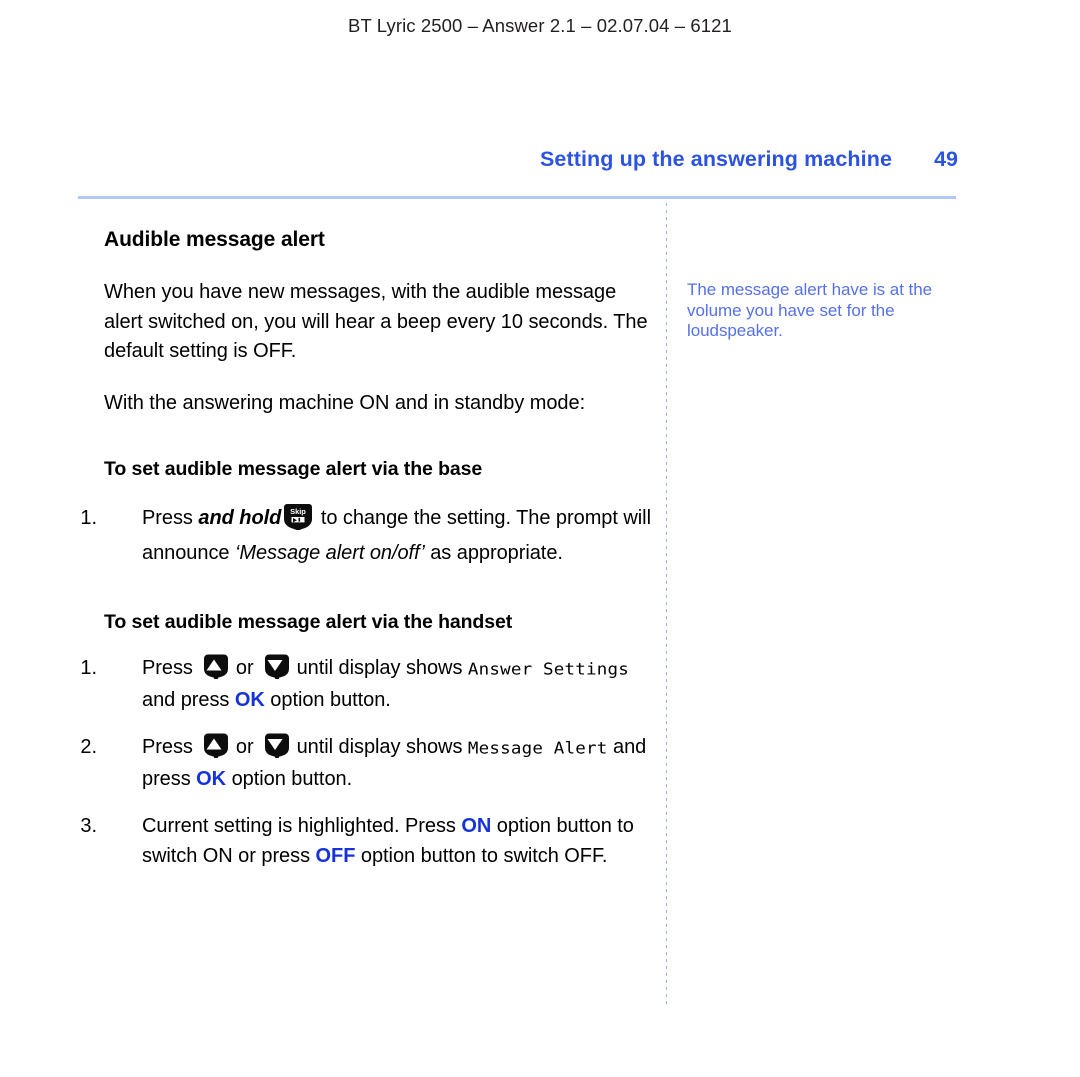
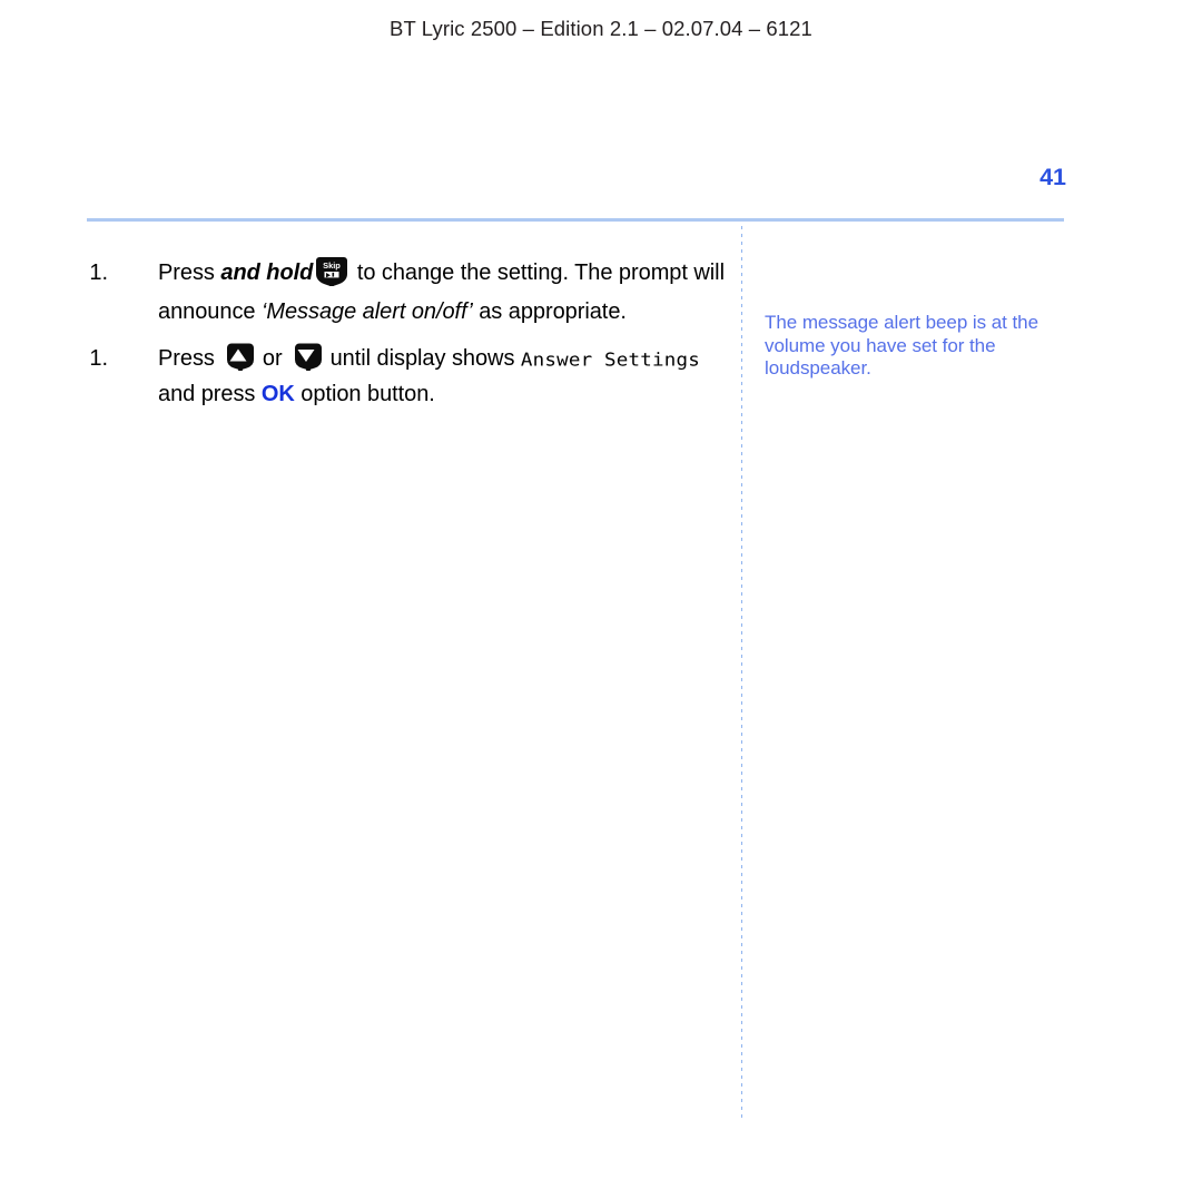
- BT Lyric 2500 – Answer 2.1 – 02.07.04 – 6121
+ BT Lyric 2500 – Edition 2.1 – 02.07.04 – 6121
- Setting up the answering machine
- 49
+ 41
- Audible message alert
- When you have new messages, with the audible message alert switched on, you will hear a beep every 10 seconds. The default setting is OFF.
- With the answering machine ON and in standby mode:
- To set audible message alert via the base
  1.
  Press and hold
  Skip
  to change the setting. The prompt will announce ‘Message alert on/off’ as appropriate.
- To set audible message alert via the handset
  1.
  Press or until display shows Answer Settings and press OK option button.
- 2.
- Press or until display shows Message Alert and press OK option button.
- 3.
- Current setting is highlighted. Press ON option button to switch ON or press OFF option button to switch OFF.
- The message alert have is at the volume you have set for the loudspeaker.
+ The message alert beep is at the volume you have set for the loudspeaker.
